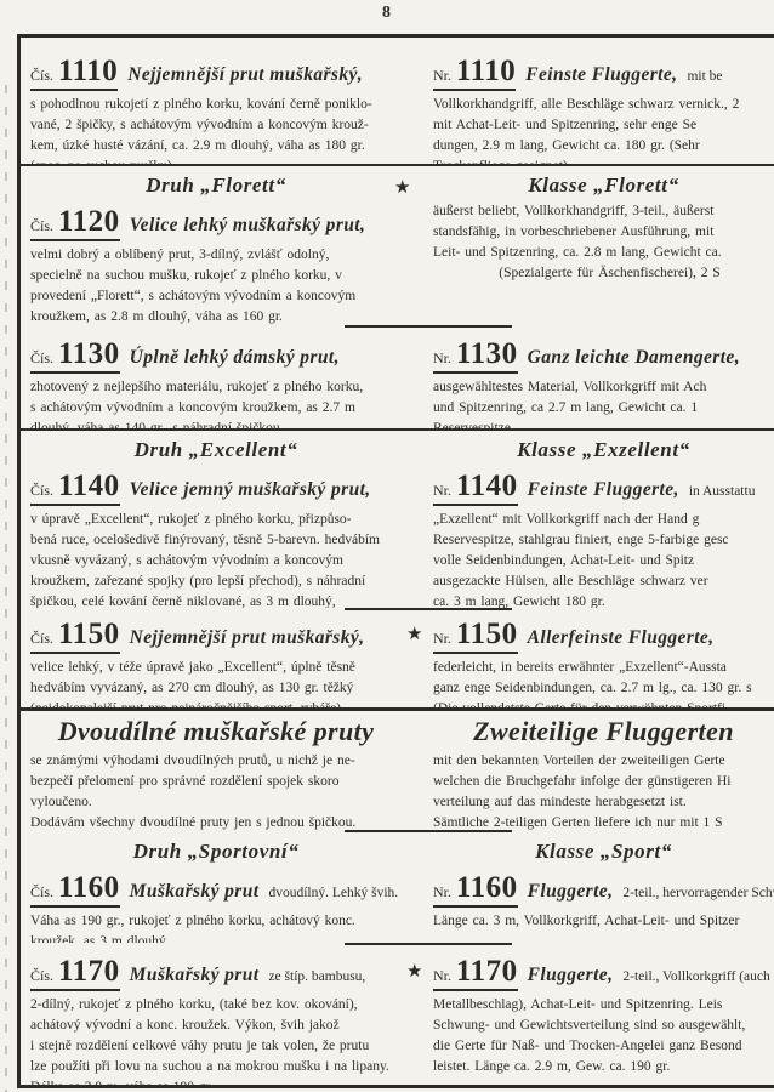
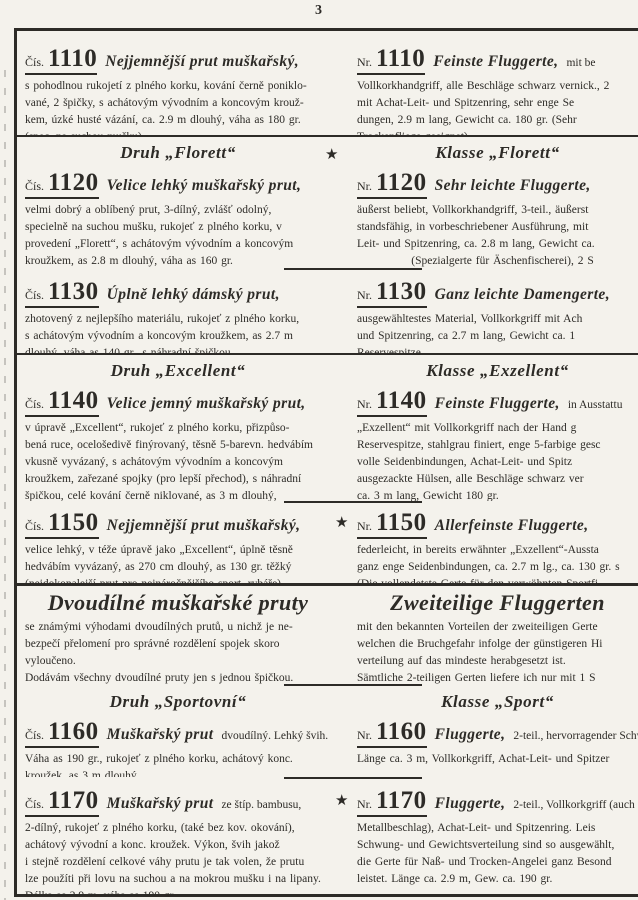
- 8
+ 3
  Čís. 1110
  Nejjemnější prut muškařský,
  s pohodlnou rukojetí z plného korku, kování černě poniklo-
  vané, 2 špičky, s achátovým vývodním a koncovým krouž-
  kem, úzké husté vázání, ca. 2.9 m dlouhý, váha as 180 gr.
  Nr. 1110
  Feinste Fluggerte,
  mit be
  Vollkorkhandgriff, alle Beschläge schwarz vernick., 2
  mit Achat-Leit- und Spitzenring, sehr enge Se
  dungen, 2.9 m lang, Gewicht ca. 180 gr. (Sehr
  Druh „Florett“
  ★
  Klasse „Florett“
  Čís. 1120
  Velice lehký muškařský prut,
  velmi dobrý a oblíbený prut, 3-dílný, zvlášť odolný,
  specielně na suchou mušku, rukojeť z plného korku, v
  provedení „Florett“, s achátovým vývodním a koncovým
  kroužkem, as 2.8 m dlouhý, váha as 160 gr.
+ Nr. 1120
+ Sehr leichte Fluggerte,
  äußerst beliebt, Vollkorkhandgriff, 3-teil., äußerst
  standsfähig, in vorbeschriebener Ausführung, mit
  Leit- und Spitzenring, ca. 2.8 m lang, Gewicht ca.
  (Spezialgerte für Äschenfischerei), 2 S
  Čís. 1130
  Úplně lehký dámský prut,
  zhotovený z nejlepšího materiálu, rukojeť z plného korku,
  s achátovým vývodním a koncovým kroužkem, as 2.7 m
  Nr. 1130
  Ganz leichte Damengerte,
  ausgewähltestes Material, Vollkorkgriff mit Ach
  und Spitzenring, ca 2.7 m lang, Gewicht ca. 1
  Druh „Excellent“
  Klasse „Exzellent“
  Čís. 1140
  Velice jemný muškařský prut,
  v úpravě „Excellent“, rukojeť z plného korku, přizpůso-
  bená ruce, ocelošedivě finýrovaný, těsně 5-barevn. hedvábím
  vkusně vyvázaný, s achátovým vývodním a koncovým
  kroužkem, zařezané spojky (pro lepší přechod), s náhradní
  špičkou, celé kování černě niklované, as 3 m dlouhý,
  Nr. 1140
  Feinste Fluggerte,
  in Ausstattu
  „Exzellent“ mit Vollkorkgriff nach der Hand g
  Reservespitze, stahlgrau finiert, enge 5-farbige gesc
  volle Seidenbindungen, Achat-Leit- und Spitz
  ausgezackte Hülsen, alle Beschläge schwarz ver
  ca. 3 m lang, Gewicht 180 gr.
  Čís. 1150
  Nejjemnější prut muškařský,
  velice lehký, v téže úpravě jako „Excellent“, úplně těsně
  hedvábím vyvázaný, as 270 cm dlouhý, as 130 gr. těžký
  ★
  Nr. 1150
  Allerfeinste Fluggerte,
  federleicht, in bereits erwähnter „Exzellent“-Aussta
  ganz enge Seidenbindungen, ca. 2.7 m lg., ca. 130 gr. s
  Dvoudílné muškařské pruty
  se známými výhodami dvoudílných prutů, u nichž je ne-
  bezpečí přelomení pro správné rozdělení spojek skoro
  vyloučeno.
  Dodávám všechny dvoudílné pruty jen s jednou špičkou.
  Zweiteilige Fluggerten
  mit den bekannten Vorteilen der zweiteiligen Gerte
  welchen die Bruchgefahr infolge der günstigeren Hi
  verteilung auf das mindeste herabgesetzt ist.
  Sämtliche 2-teiligen Gerten liefere ich nur mit 1 S
  Druh „Sportovní“
  Klasse „Sport“
  Čís. 1160
  Muškařský prut
  dvoudílný. Lehký švih.
  Váha as 190 gr., rukojeť z plného korku, achátový konc.
  kroužek, as 3 m dlouhý.
  Nr. 1160
  Fluggerte,
  2-teil., hervorragender Sch
  Länge ca. 3 m, Vollkorkgriff, Achat-Leit- und Spitzer
  Čís. 1170
  Muškařský prut
  ze štíp. bambusu,
  2-dílný, rukojeť z plného korku, (také bez kov. okování),
  achátový vývodní a konc. kroužek. Výkon, švih jakož
  i stejně rozdělení celkové váhy prutu je tak volen, že prutu
  lze použíti při lovu na suchou a na mokrou mušku i na lipany.
  ★
  Nr. 1170
  Fluggerte,
  2-teil., Vollkorkgriff (auch
  Metallbeschlag), Achat-Leit- und Spitzenring. Leis
  Schwung- und Gewichtsverteilung sind so ausgewählt,
  die Gerte für Naß- und Trocken-Angelei ganz Besond
  leistet. Länge ca. 2.9 m, Gew. ca. 190 gr.
